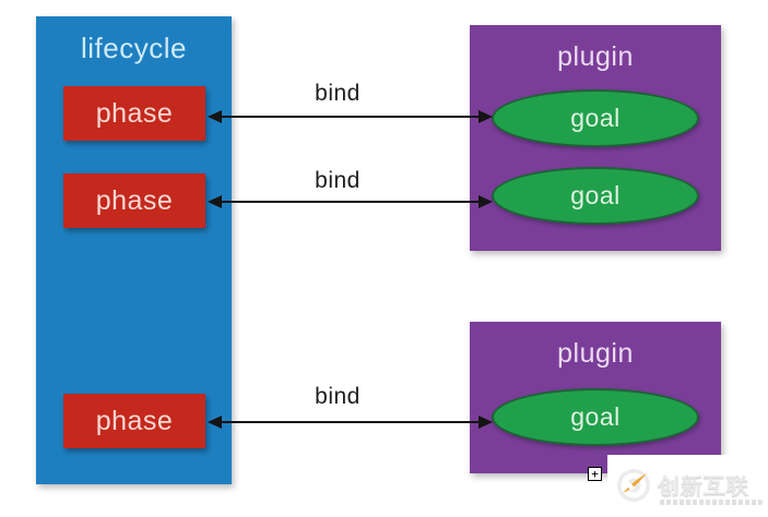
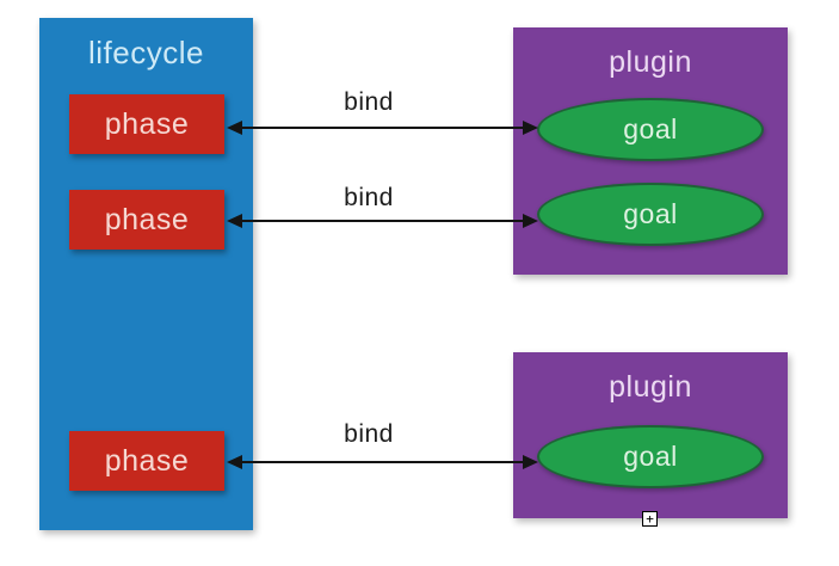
  lifecycle
  phase
  phase
  phase
  plugin
  goal
  goal
  plugin
  goal
  bind
  bind
  bind
- 创新互联
  +
